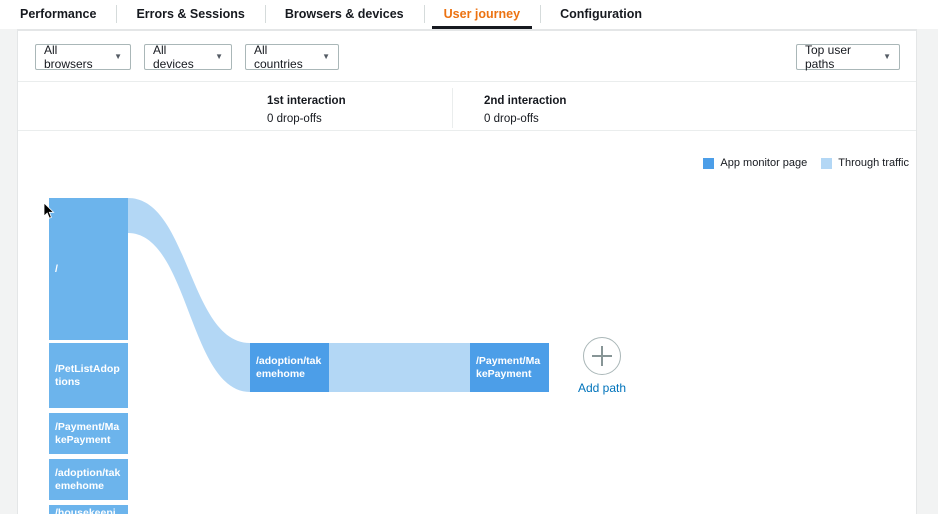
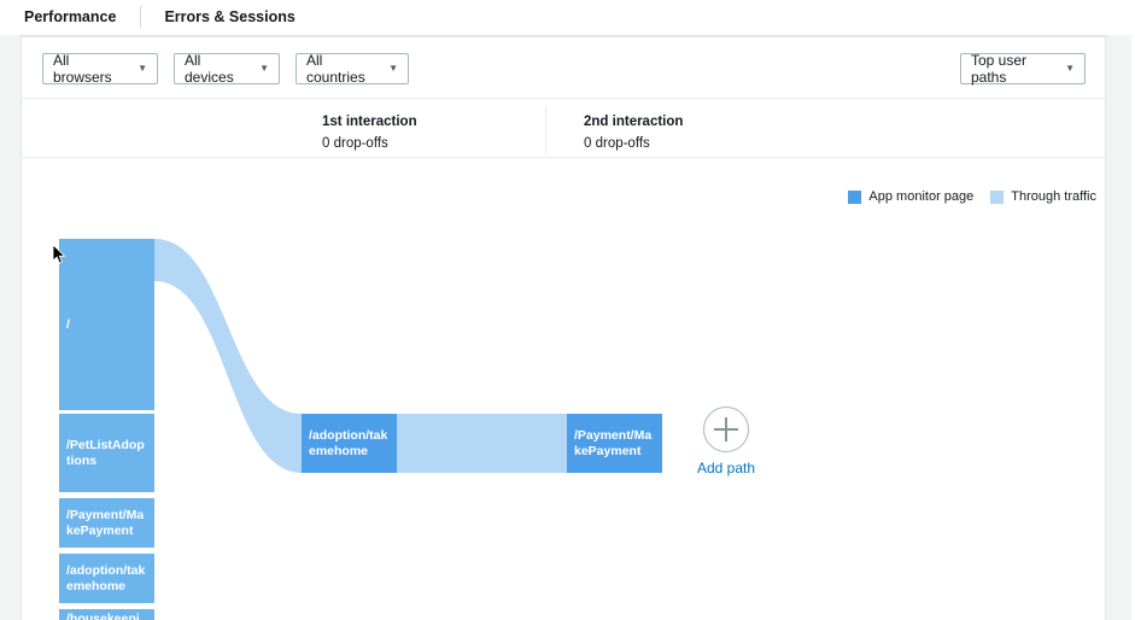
  Performance
  Errors & Sessions
- Browsers & devices
- User journey
- Configuration
  All browsers
  ▼
  All devices
  ▼
  All countries
  ▼
  Top user paths
  ▼
  1st interaction
  0 drop-offs
  2nd interaction
  0 drop-offs
  App monitor page
  Through traffic
  /
  /PetListAdoptions
  /Payment/MakePayment
  /adoption/takemehome
  /housekeepi
  /adoption/takemehome
  /Payment/MakePayment
  Add path
